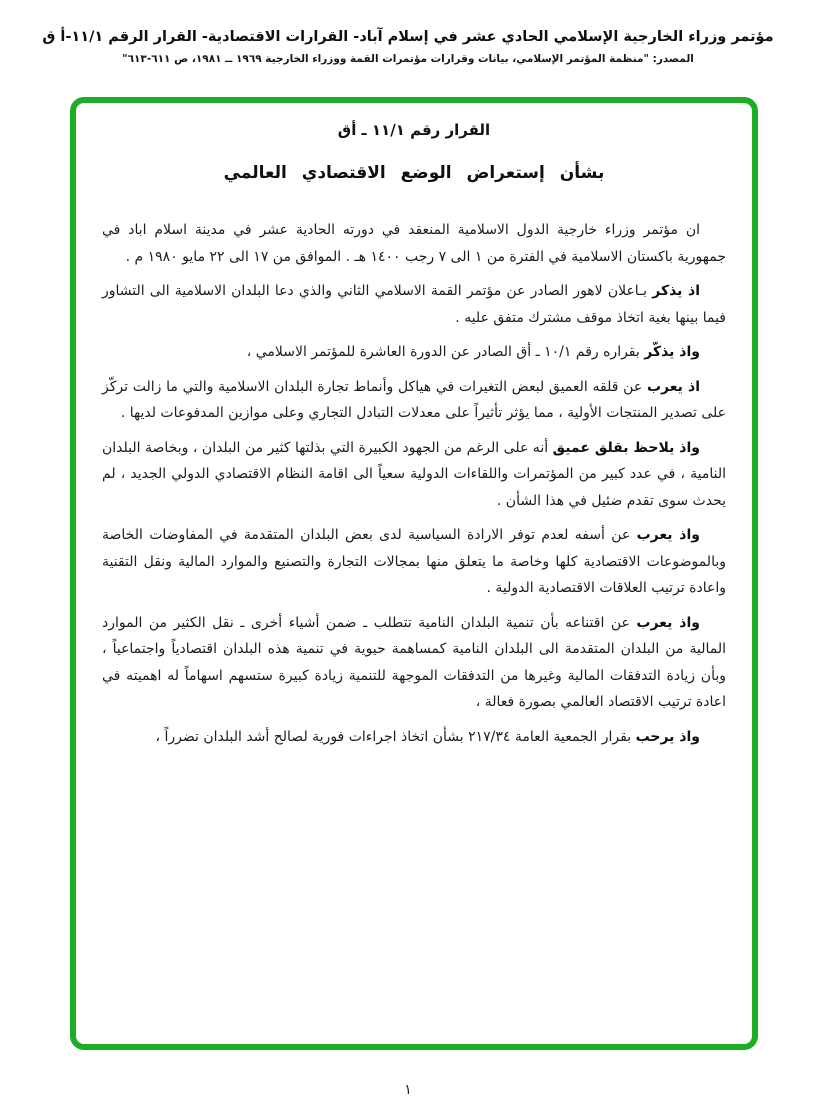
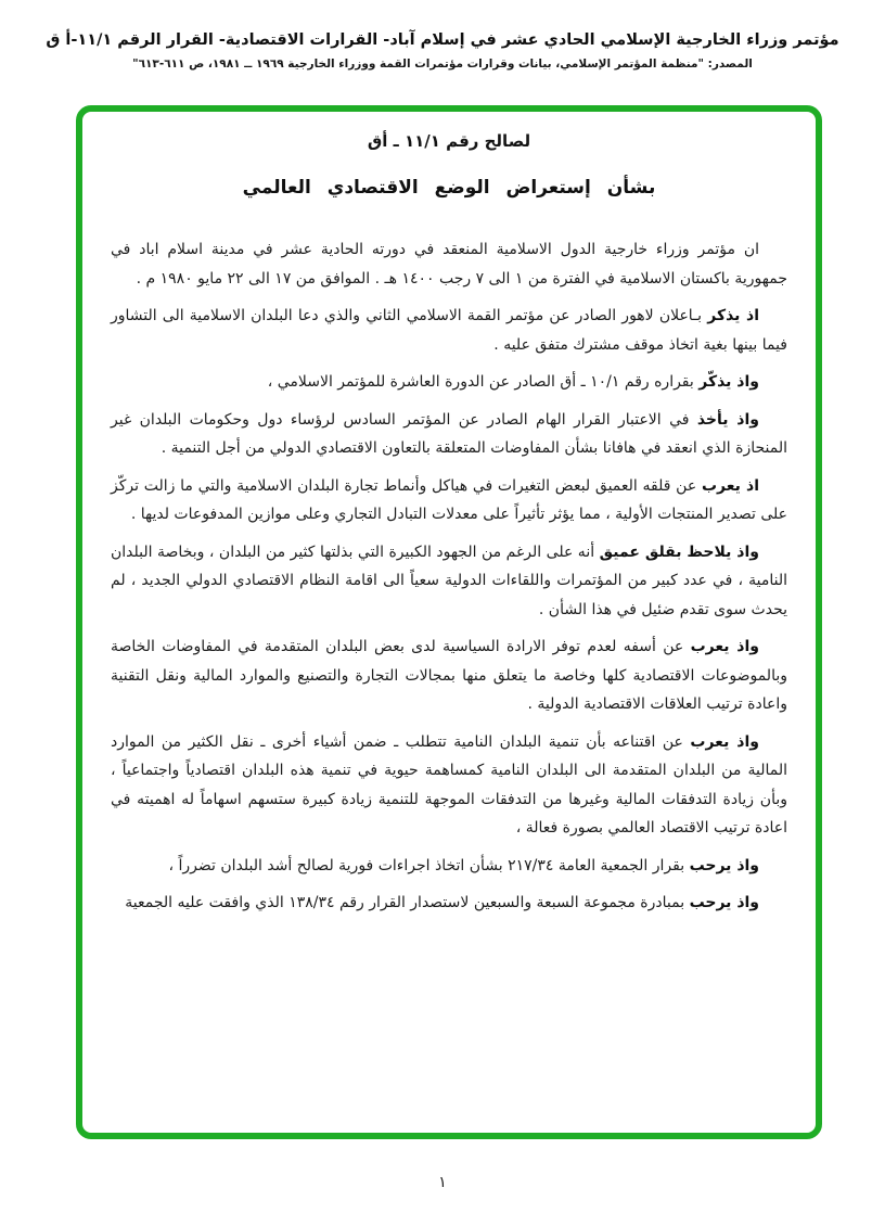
  مؤتمر وزراء الخارجية الإسلامي الحادي عشر في إسلام آباد- القرارات الاقتصادية- القرار الرقم ١١/١-أ ق
  المصدر: "منظمة المؤتمر الإسلامي، بيانات وقرارات مؤتمرات القمة ووزراء الخارجية ١٩٦٩ ــ ١٩٨١، ص ٦١١-٦١٣"
- القرار رقم ١١/١ ـ أق
+ لصالح رقم ١١/١ ـ أق
  بشأن إستعراض الوضع الاقتصادي العالمي
  ان مؤتمر وزراء خارجية الدول الاسلامية المنعقد في دورته الحادية عشر في مدينة اسلام اباد في جمهورية باكستان الاسلامية في الفترة من ١ الى ٧ رجب ١٤٠٠ هـ . الموافق من ١٧ الى ٢٢ مايو ١٩٨٠ م .
  اذ يذكر بـاعلان لاهور الصادر عن مؤتمر القمة الاسلامي الثاني والذي دعا البلدان الاسلامية الى التشاور فيما بينها بغية اتخاذ موقف مشترك متفق عليه .
  واذ يذكّر بقراره رقم ١٠/١ ـ أق الصادر عن الدورة العاشرة للمؤتمر الاسلامي ،
+ واذ يأخذ في الاعتبار القرار الهام الصادر عن المؤتمر السادس لرؤساء دول وحكومات البلدان غير المنحازة الذي انعقد في هافانا بشأن المفاوضات المتعلقة بالتعاون الاقتصادي الدولي من أجل التنمية .
  اذ يعرب عن قلقه العميق لبعض التغيرات في هياكل وأنماط تجارة البلدان الاسلامية والتي ما زالت تركّز على تصدير المنتجات الأولية ، مما يؤثر تأثيراً على معدلات التبادل التجاري وعلى موازين المدفوعات لديها .
  واذ يلاحظ بقلق عميق أنه على الرغم من الجهود الكبيرة التي بذلتها كثير من البلدان ، وبخاصة البلدان النامية ، في عدد كبير من المؤتمرات واللقاءات الدولية سعياً الى اقامة النظام الاقتصادي الدولي الجديد ، لم يحدث سوى تقدم ضئيل في هذا الشأن .
  واذ يعرب عن أسفه لعدم توفر الارادة السياسية لدى بعض البلدان المتقدمة في المفاوضات الخاصة وبالموضوعات الاقتصادية كلها وخاصة ما يتعلق منها بمجالات التجارة والتصنيع والموارد المالية ونقل التقنية واعادة ترتيب العلاقات الاقتصادية الدولية .
  واذ يعرب عن اقتناعه بأن تنمية البلدان النامية تتطلب ـ ضمن أشياء أخرى ـ نقل الكثير من الموارد المالية من البلدان المتقدمة الى البلدان النامية كمساهمة حيوية في تنمية هذه البلدان اقتصادياً واجتماعياً ، وبأن زيادة التدفقات المالية وغيرها من التدفقات الموجهة للتنمية زيادة كبيرة ستسهم اسهاماً له اهميته في اعادة ترتيب الاقتصاد العالمي بصورة فعالة ،
  واذ يرحب بقرار الجمعية العامة ٢١٧/٣٤ بشأن اتخاذ اجراءات فورية لصالح أشد البلدان تضرراً ،
+ واذ يرحب بمبادرة مجموعة السبعة والسبعين لاستصدار القرار رقم ١٣٨/٣٤ الذي وافقت عليه الجمعية
  ١
